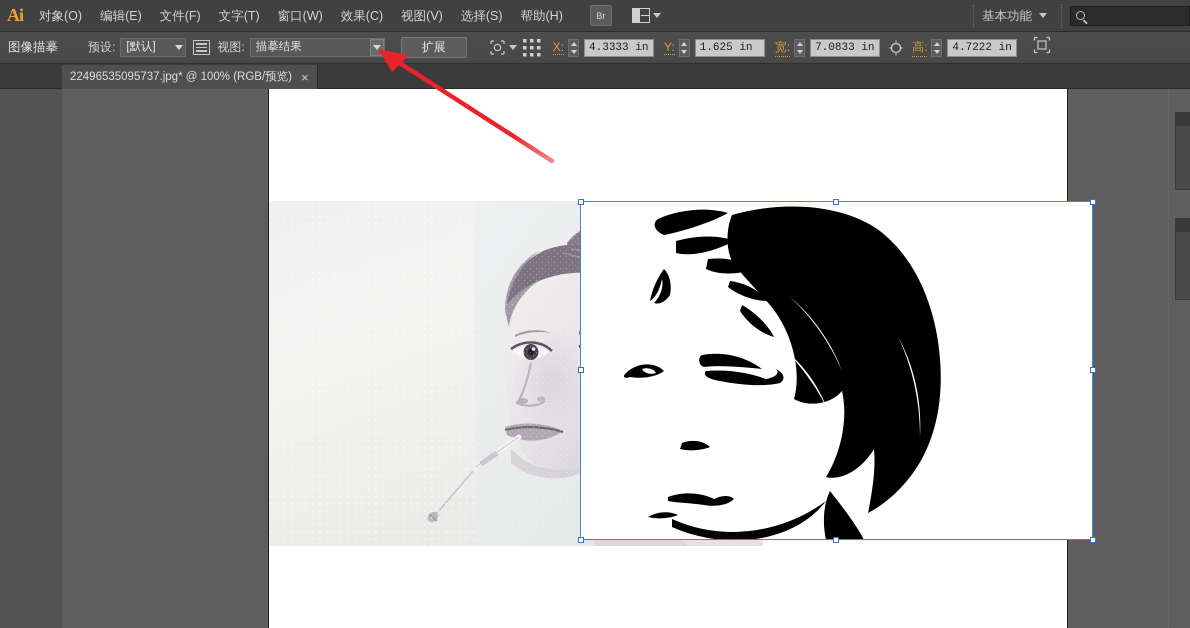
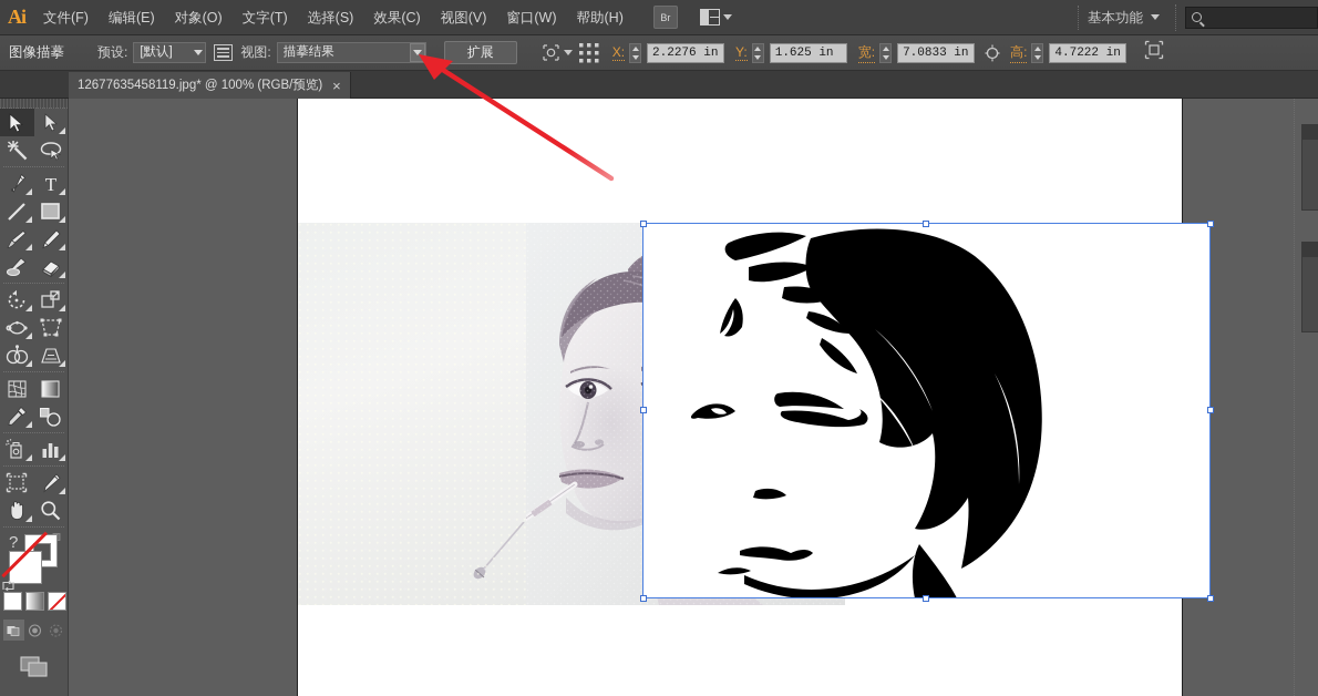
  Ai
- 对象(O)
+ 文件(F)
  编辑(E)
- 文件(F)
+ 对象(O)
  文字(T)
- 窗口(W)
+ 选择(S)
  效果(C)
  视图(V)
- 选择(S)
+ 窗口(W)
  帮助(H)
  Br
  基本功能
  图像描摹
  预设:
  [默认]
  视图:
  描摹结果
  扩展
  X:
- 4.3333 in
+ 2.2276 in
  Y:
  1.625 in
  宽:
  7.0833 in
  高:
  4.7222 in
- 22496535095737.jpg* @ 100% (RGB/预览)
+ 12677635458119.jpg* @ 100% (RGB/预览)
  ×
+ T
+ ?
